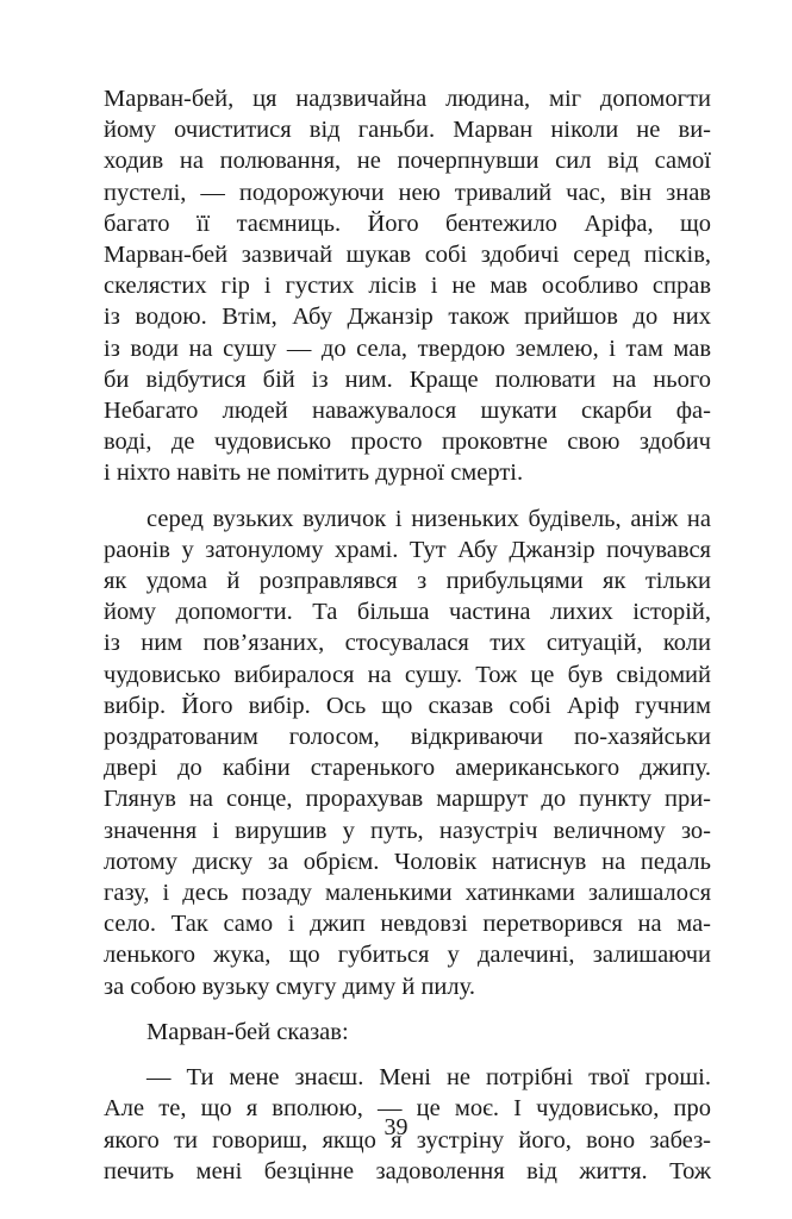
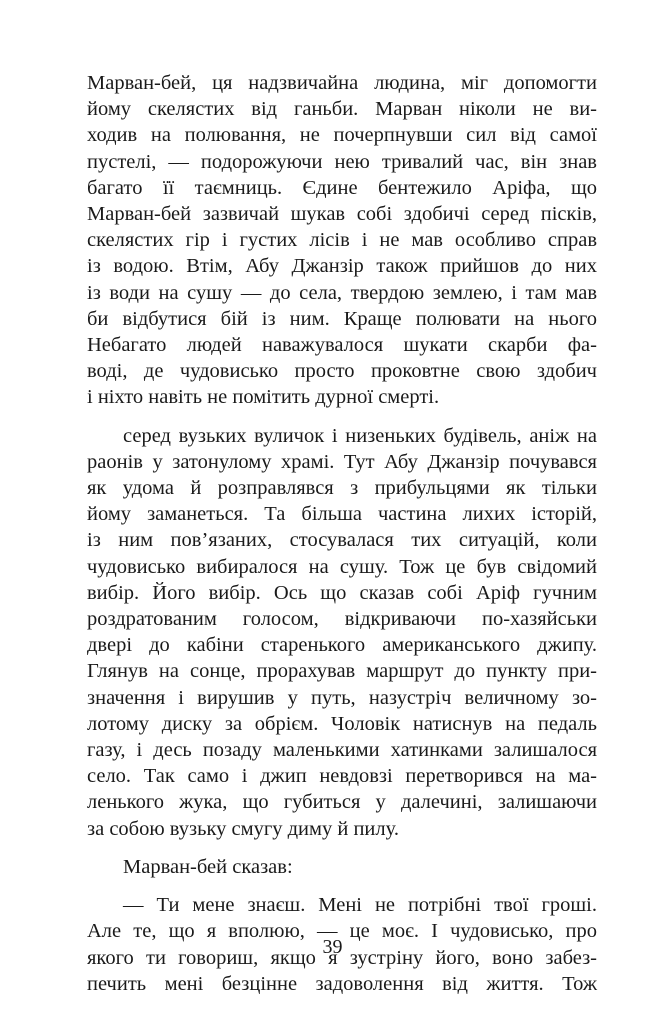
  Марван-бей, ця надзвичайна людина, міг допомогти
- йому очиститися від ганьби. Марван ніколи не ви-
+ йому скелястих від ганьби. Марван ніколи не ви-
  ходив на полювання, не почерпнувши сил від самої
  пустелі, — подорожуючи нею тривалий час, він знав
- багато її таємниць. Його бентежило Аріфа, що
+ багато її таємниць. Єдине бентежило Аріфа, що
  Марван-бей зазвичай шукав собі здобичі серед пісків,
  скелястих гір і густих лісів і не мав особливо справ
  із водою. Втім, Абу Джанзір також прийшов до них
  із води на сушу — до села, твердою землею, і там мав
  би відбутися бій із ним. Краще полювати на нього
  Небагато людей наважувалося шукати скарби фа-
  воді, де чудовисько просто проковтне свою здобич
  і ніхто навіть не помітить дурної смерті.
  серед вузьких вуличок і низеньких будівель, аніж на
  раонів у затонулому храмі. Тут Абу Джанзір почувався
  як удома й розправлявся з прибульцями як тільки
- йому допомогти. Та більша частина лихих історій,
+ йому заманеться. Та більша частина лихих історій,
  із ним пов’язаних, стосувалася тих ситуацій, коли
  чудовисько вибиралося на сушу. Тож це був свідомий
  вибір. Його вибір. Ось що сказав собі Аріф гучним
  роздратованим голосом, відкриваючи по-хазяйськи
  двері до кабіни старенького американського джипу.
  Глянув на сонце, прорахував маршрут до пункту при-
  значення і вирушив у путь, назустріч величному зо-
  лотому диску за обрієм. Чоловік натиснув на педаль
  газу, і десь позаду маленькими хатинками залишалося
  село. Так само і джип невдовзі перетворився на ма-
  ленького жука, що губиться у далечині, залишаючи
  за собою вузьку смугу диму й пилу.
  Марван-бей сказав:
  — Ти мене знаєш. Мені не потрібні твої гроші.
  Але те, що я вполюю, — це моє. І чудовисько, про
  якого ти говориш, якщо я зустріну його, воно забез-
  печить мені безцінне задоволення від життя. Тож
  39
